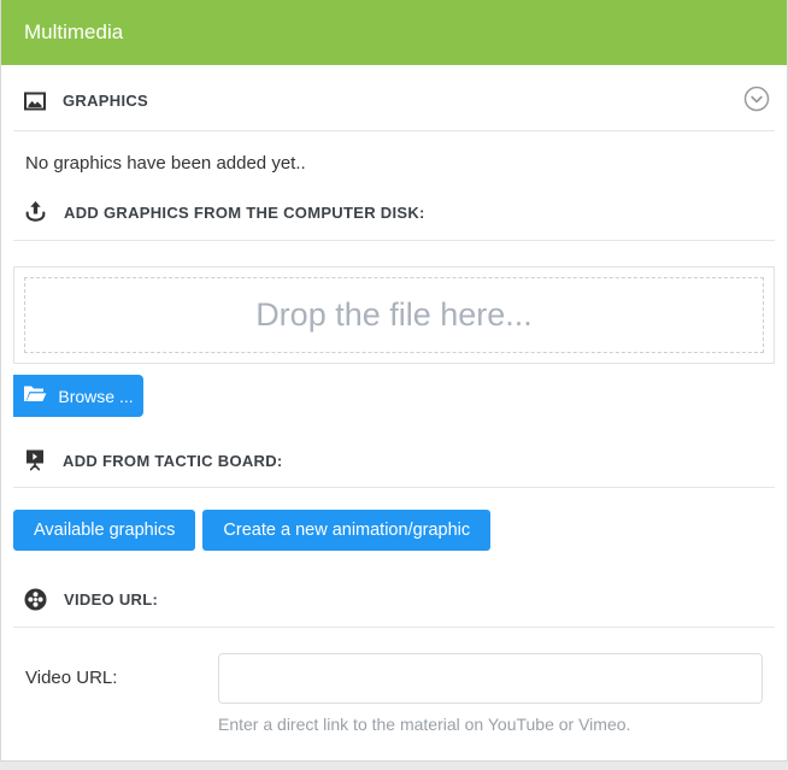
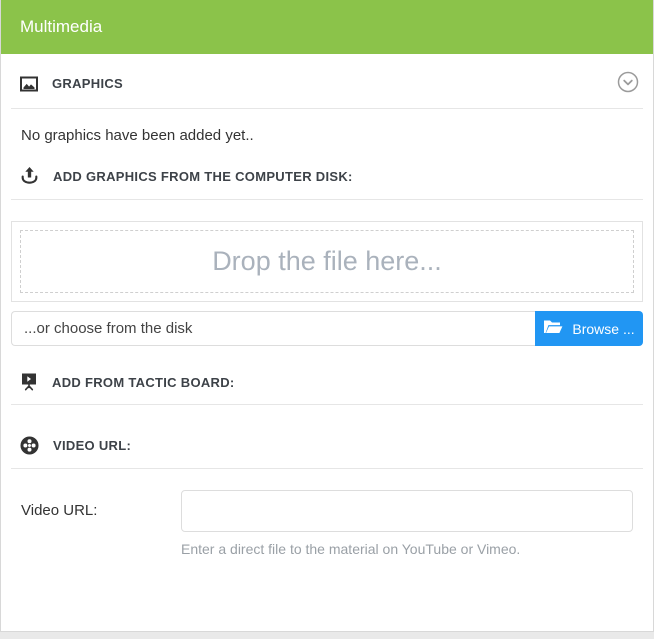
  Multimedia
  GRAPHICS
  No graphics have been added yet..
  ADD GRAPHICS FROM THE COMPUTER DISK:
  Drop the file here...
+ ...or choose from the disk
  Browse ...
  ADD FROM TACTIC BOARD:
- Available graphics
- Create a new animation/graphic
  VIDEO URL:
  Video URL:
- Enter a direct link to the material on YouTube or Vimeo.
+ Enter a direct file to the material on YouTube or Vimeo.
